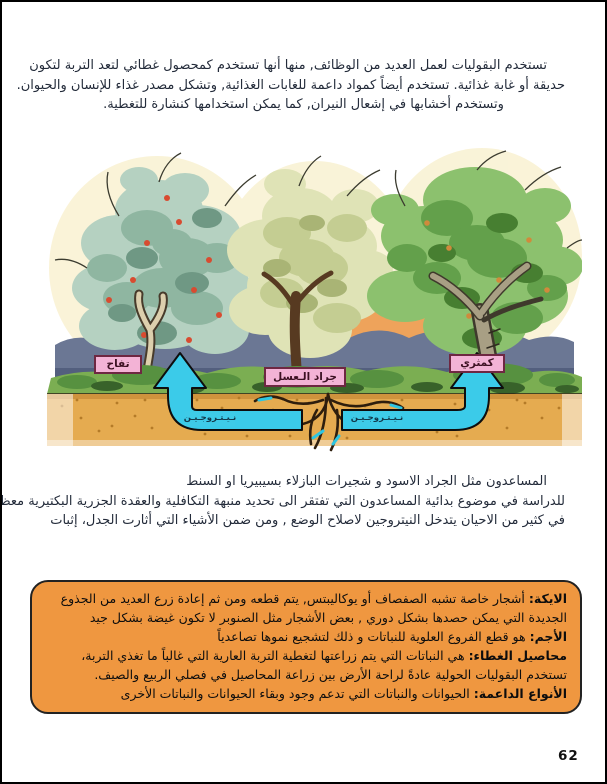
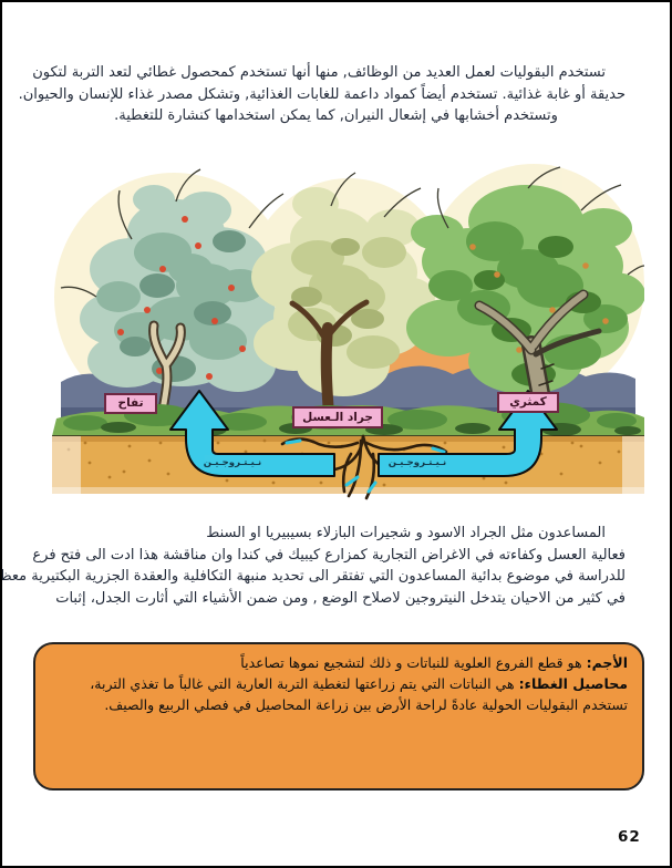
  تستخدم البقوليات لعمل العديد من الوظائف, منها أنها تستخدم كمحصول غطائي لتعد التربة لتكون
  حديقة أو غابة غذائية. تستخدم أيضاً كمواد داعمة للغابات الغذائية, وتشكل مصدر غذاء للإنسان والحيوان.
  وتستخدم أخشابها في إشعال النيران, كما يمكن استخدامها كنشارة للتغطية.
  تفاح
  جراد الـعسل
  كمثري
  نـيـتـروجـيـن
  نـيـتـروجـيـن
  المساعدون مثل الجراد الاسود و شجيرات البازلاء بسيبيريا او السنط
+ فعالية العسل وكفاءته في الاغراض التجارية كمزارع كيبيك في كندا وان مناقشة هذا ادت الى فتح فرع
  للدراسة في موضوع بدائية المساعدون التي تفتقر الى تحديد منبهة التكافلية والعقدة الجزرية البكتيرية معظ
  في كثير من الاحيان يتدخل النيتروجين لاصلاح الوضع , ومن ضمن الأشياء التي أثارت الجدل، إثبات
- الايكة: أشجار خاصة تشبه الصفصاف أو يوكاليبتس, يتم قطعه ومن ثم إعادة زرع العديد من الجذوع الجديدة التي يمكن حصدها بشكل دوري , بعض الأشجار مثل الصنوبر لا تكون غيضة بشكل جيد
  الأجم: هو قطع الفروع العلوية للنباتات و ذلك لتشجيع نموها تصاعدياً
  محاصيل الغطاء: هي النباتات التي يتم زراعتها لتغطية التربة العارية التي غالباً ما تغذي التربة، تستخدم البقوليات الحولية عادةً لراحة الأرض بين زراعة المحاصيل في فصلي الربيع والصيف.
- الأنواع الداعمة: الحيوانات والنباتات التي تدعم وجود وبقاء الحيوانات والنباتات الأخرى
  62
